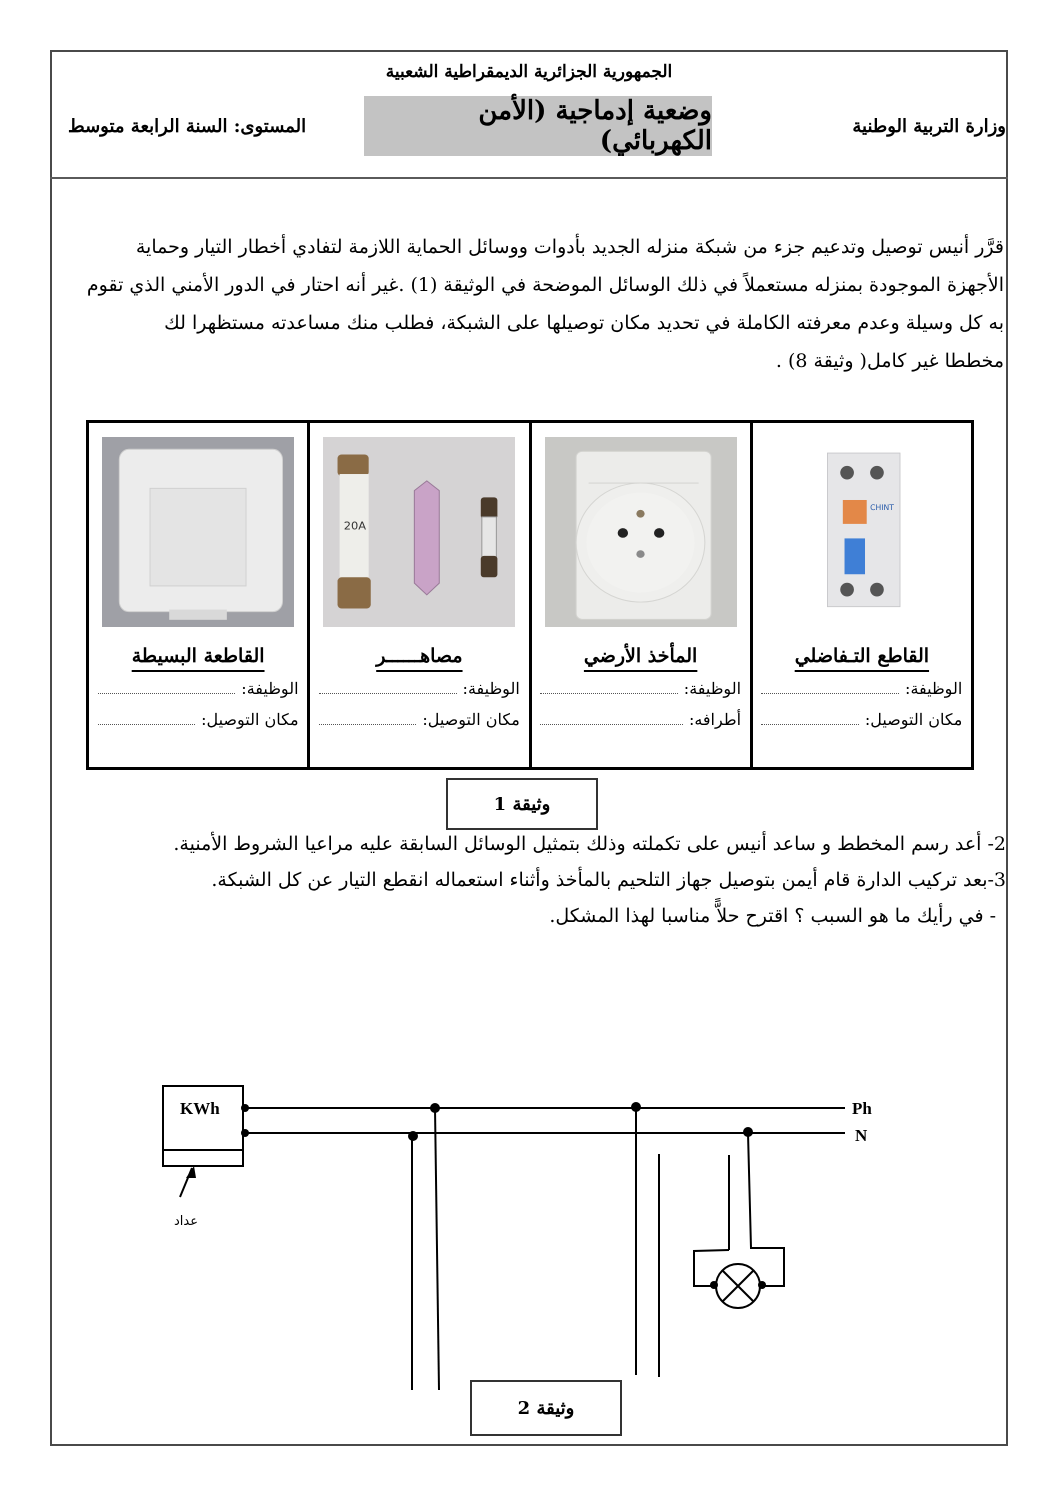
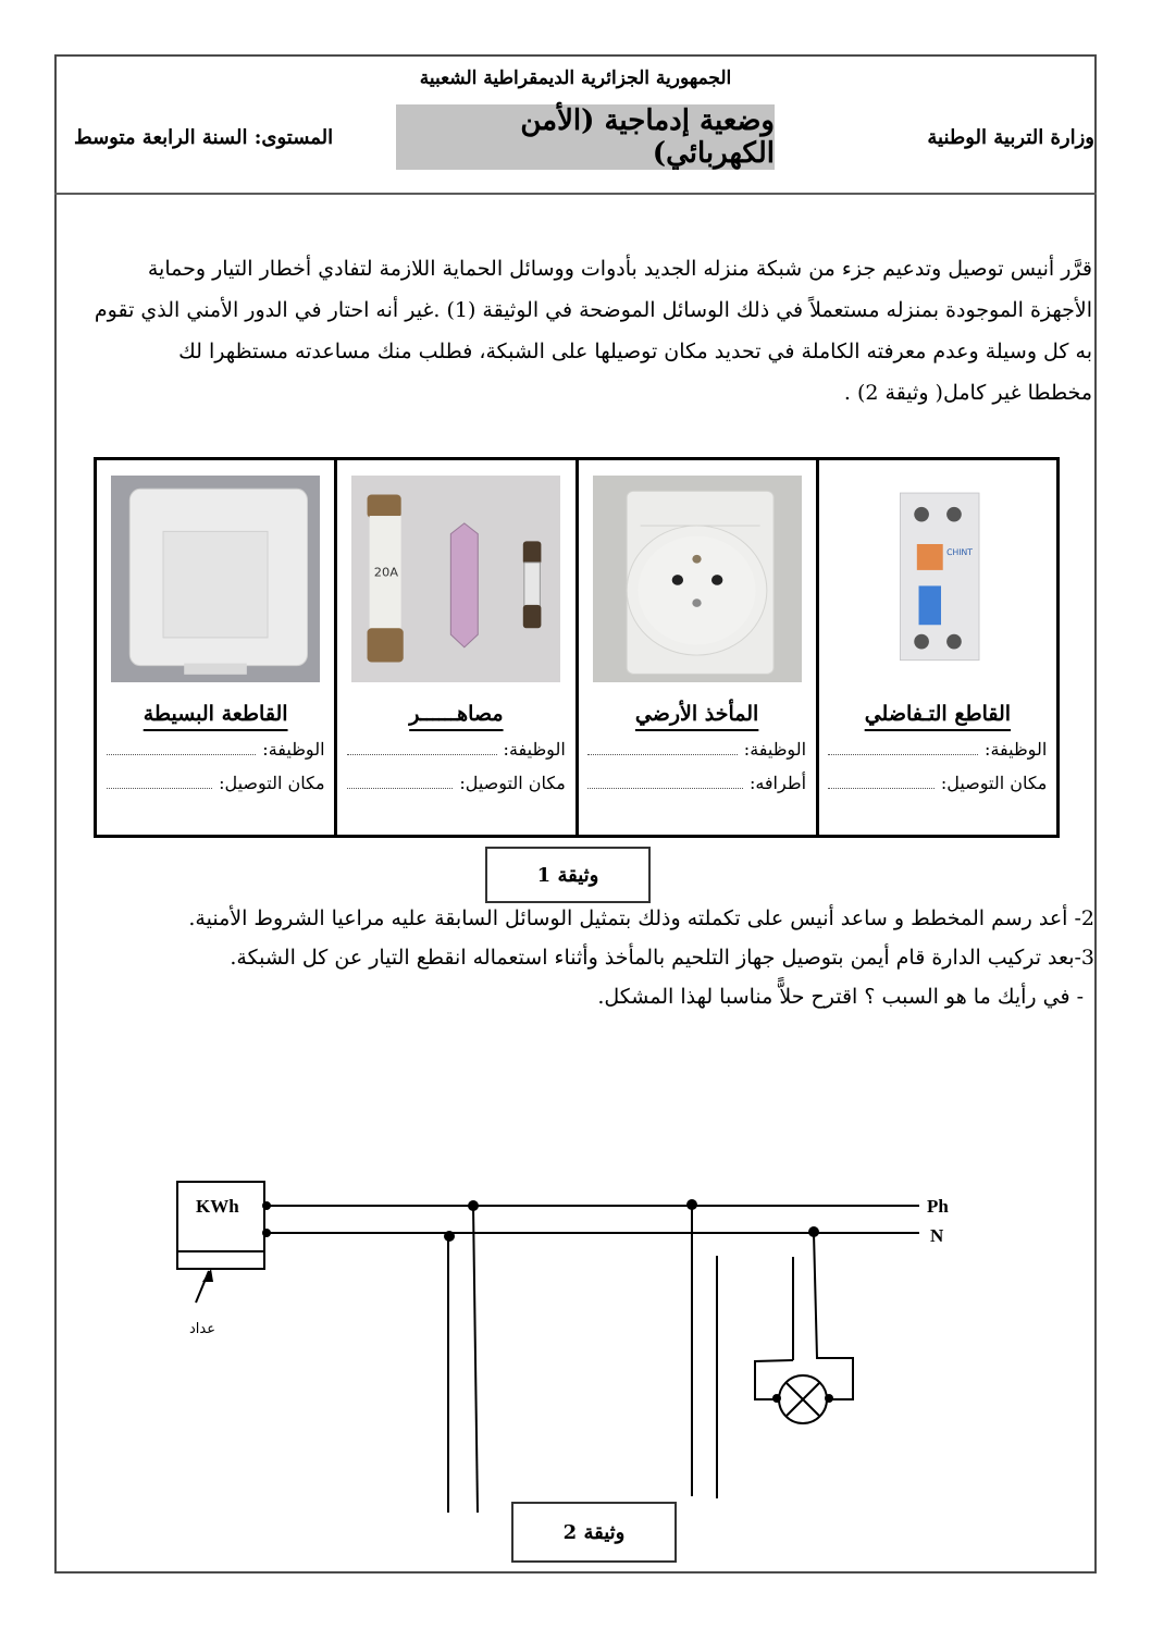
  الجمهورية الجزائرية الديمقراطية الشعبية
  وزارة التربية الوطنية
  المستوى: السنة الرابعة متوسط
  وضعية إدماجية (الأمن الكهربائي)
  قرَّر أنيس توصيل وتدعيم جزء من شبكة منزله الجديد بأدوات ووسائل الحماية اللازمة لتفادي أخطار التيار وحماية
  الأجهزة الموجودة بمنزله مستعملاً في ذلك الوسائل الموضحة في الوثيقة (1) .غير أنه احتار في الدور الأمني الذي تقوم
  به كل وسيلة وعدم معرفته الكاملة في تحديد مكان توصيلها على الشبكة، فطلب منك مساعدته مستظهرا لك
- مخططا غير كامل( وثيقة 8) .
+ مخططا غير كامل( وثيقة 2) .
  القاطعة البسيطة الوظيفة: مكان التوصيل:	20A مصاهــــــر الوظيفة: مكان التوصيل:	المأخذ الأرضي الوظيفة: أطرافه:	CHINT القاطع التـفاضلي الوظيفة: مكان التوصيل:
  وثيقة 1
  2- أعد رسم المخطط و ساعد أنيس على تكملته وذلك بتمثيل الوسائل السابقة عليه مراعيا الشروط الأمنية.
  3-بعد تركيب الدارة قام أيمن بتوصيل جهاز التلحيم بالمأخذ وأثناء استعماله انقطع التيار عن كل الشبكة.
  - في رأيك ما هو السبب ؟ اقترح حلاًّ مناسبا لهذا المشكل.
  KWh
  Ph
  N
  عداد
  وثيقة 2
